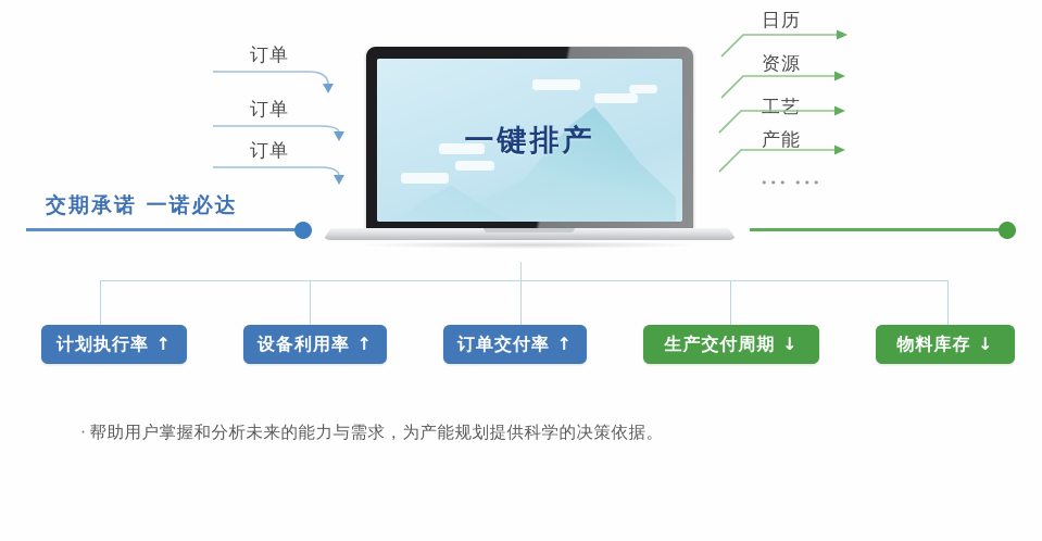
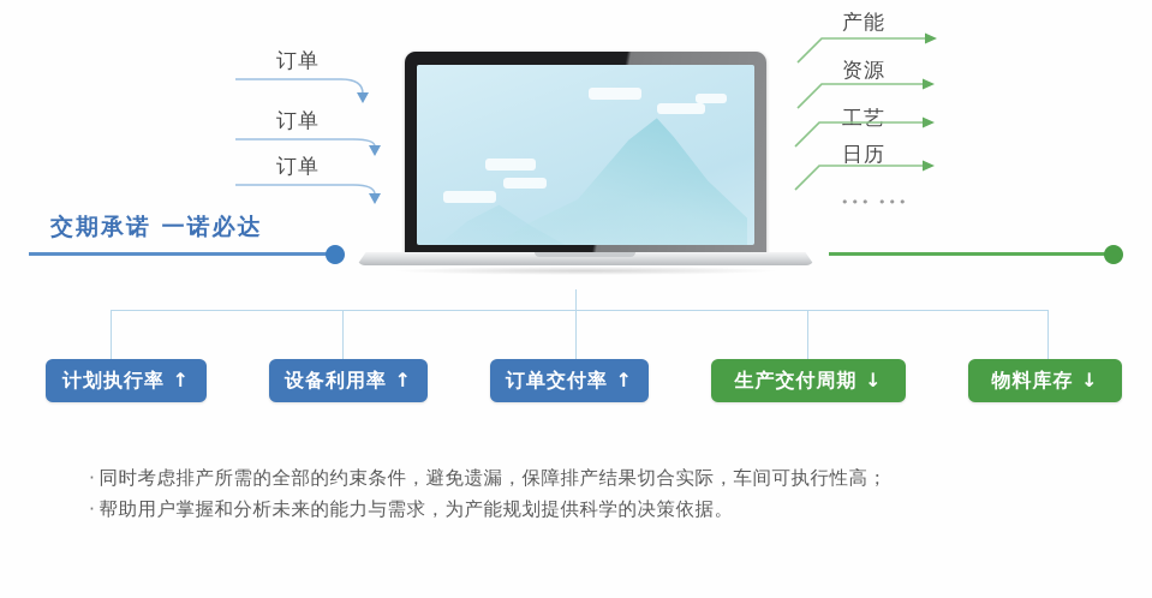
  订单
  订单
  订单
  交期承诺 一诺必达
- 一键排产
- 日历
+ 产能
  资源
  工艺
- 产能
+ 日历
  ••• •••
  计划执行率 ↑
  设备利用率 ↑
  订单交付率 ↑
  生产交付周期 ↓
  物料库存 ↓
+ · 同时考虑排产所需的全部的约束条件，避免遗漏，保障排产结果切合实际，车间可执行性高；
  · 帮助用户掌握和分析未来的能力与需求，为产能规划提供科学的决策依据。
